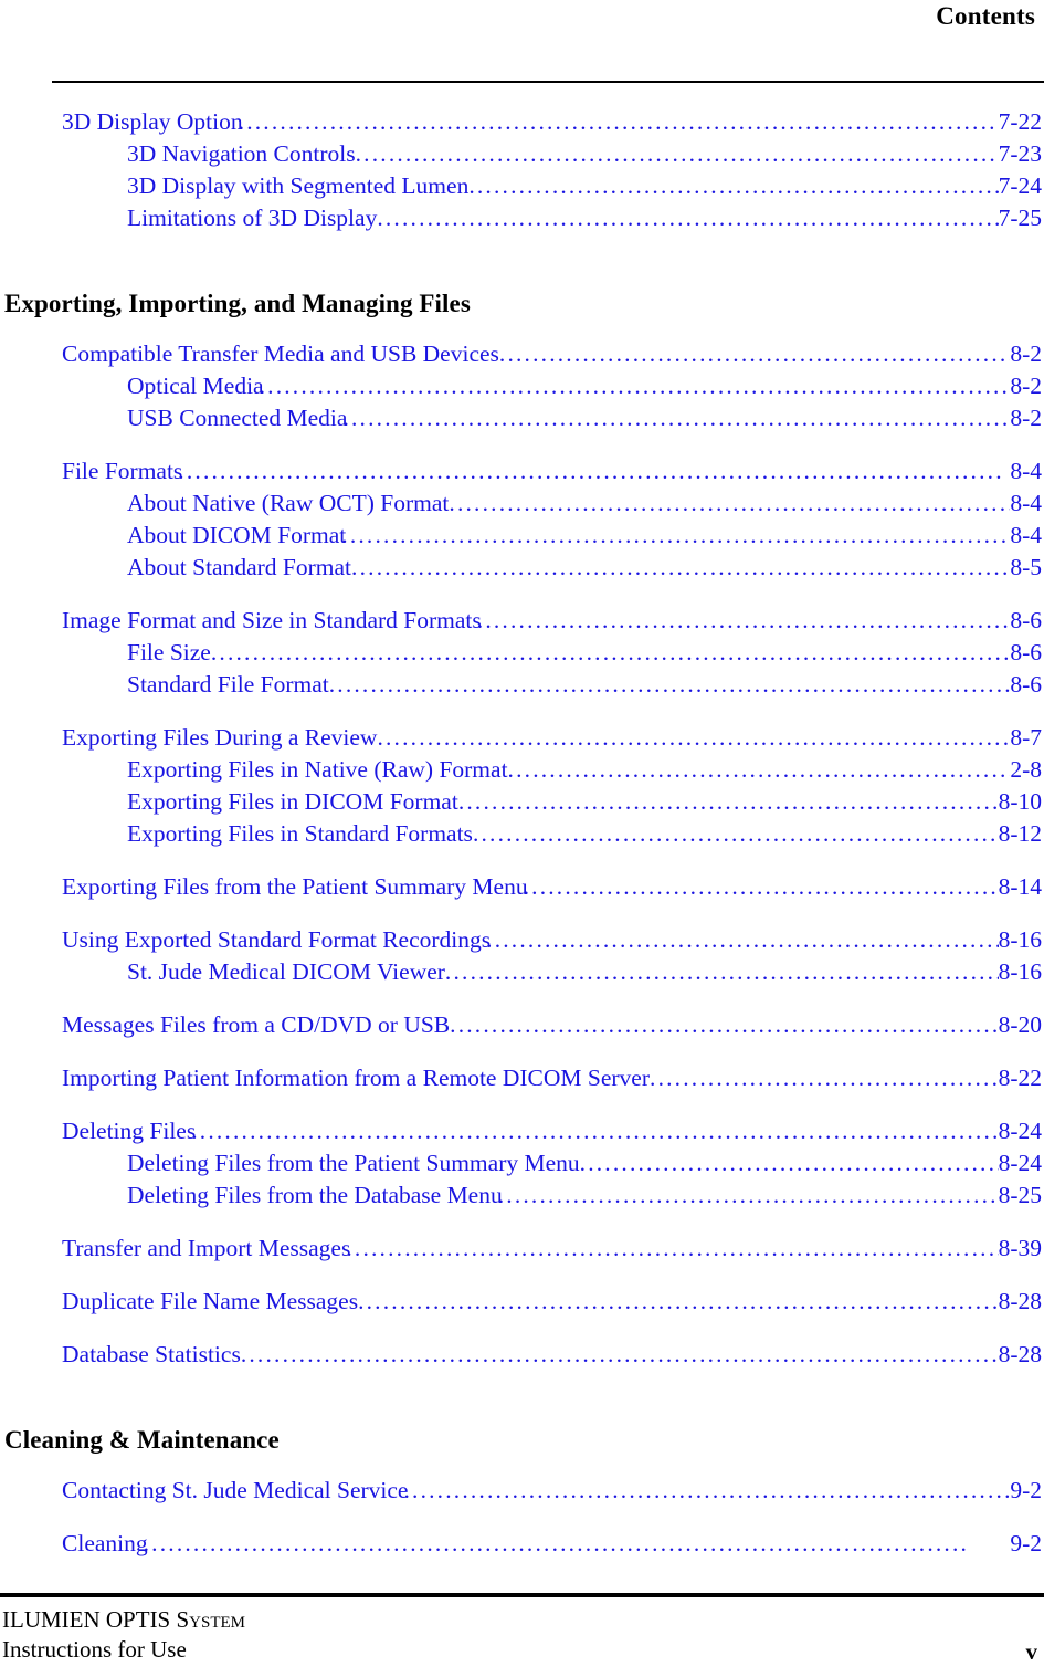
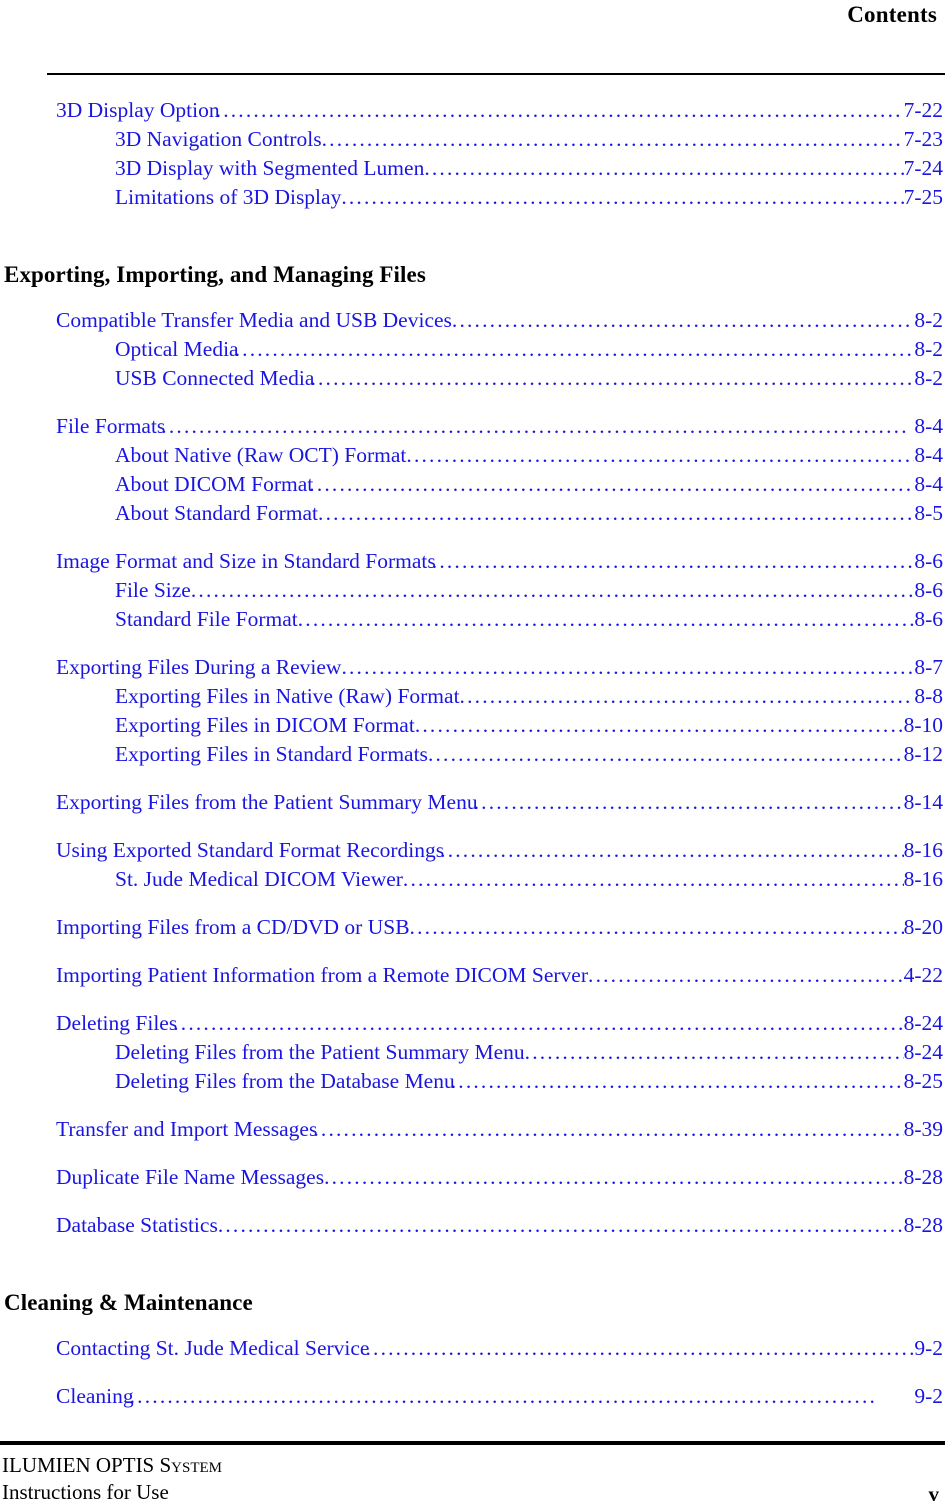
  Contents
  3D Display Option
  7-22
  3D Navigation Controls
  7-23
  3D Display with Segmented Lumen
  7-24
  Limitations of 3D Display
  7-25
  Exporting, Importing, and Managing Files
  Compatible Transfer Media and USB Devices
  8-2
  Optical Media
  8-2
  USB Connected Media
  8-2
  File Formats
  8-4
  About Native (Raw OCT) Format
  8-4
  About DICOM Format
  8-4
  About Standard Format
  8-5
  Image Format and Size in Standard Formats
  8-6
  File Size
  8-6
  Standard File Format
  8-6
  Exporting Files During a Review
  8-7
  Exporting Files in Native (Raw) Format
- 2-8
+ 8-8
  Exporting Files in DICOM Format
  8-10
  Exporting Files in Standard Formats
  8-12
  Exporting Files from the Patient Summary Menu
  8-14
  Using Exported Standard Format Recordings
  8-16
  St. Jude Medical DICOM Viewer
  8-16
- Messages Files from a CD/DVD or USB
+ Importing Files from a CD/DVD or USB
  8-20
  Importing Patient Information from a Remote DICOM Server
- 8-22
+ 4-22
  Deleting Files
  8-24
  Deleting Files from the Patient Summary Menu
  8-24
  Deleting Files from the Database Menu
  8-25
  Transfer and Import Messages
  8-39
  Duplicate File Name Messages
  8-28
  Database Statistics
  8-28
  Cleaning & Maintenance
  Contacting St. Jude Medical Service
  9-2
  Cleaning
  9-2
  ILUMIEN OPTIS System
  Instructions for Use
  v
